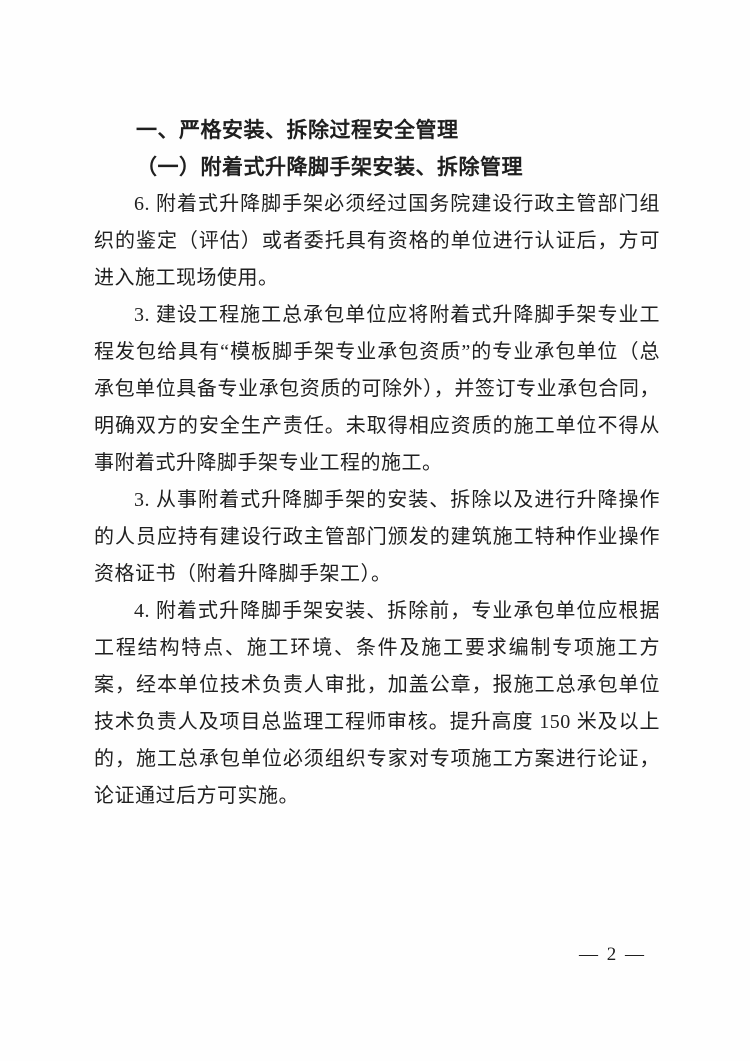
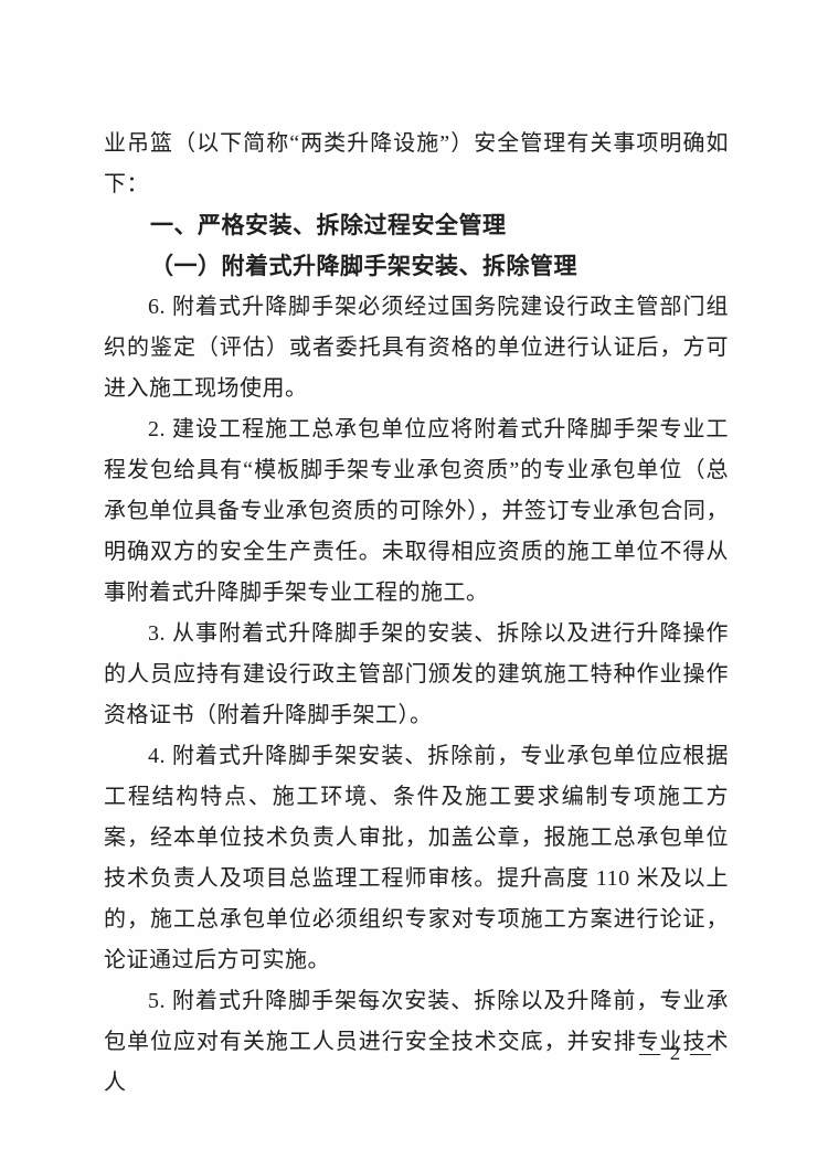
+ 业吊篮（以下简称“两类升降设施”）安全管理有关事项明确如下：
  一、严格安装、拆除过程安全管理
  （一）附着式升降脚手架安装、拆除管理
  6. 附着式升降脚手架必须经过国务院建设行政主管部门组织的鉴定（评估）或者委托具有资格的单位进行认证后，方可进入施工现场使用。
- 3. 建设工程施工总承包单位应将附着式升降脚手架专业工程发包给具有“模板脚手架专业承包资质”的专业承包单位（总承包单位具备专业承包资质的可除外），并签订专业承包合同，明确双方的安全生产责任。未取得相应资质的施工单位不得从事附着式升降脚手架专业工程的施工。
+ 2. 建设工程施工总承包单位应将附着式升降脚手架专业工程发包给具有“模板脚手架专业承包资质”的专业承包单位（总承包单位具备专业承包资质的可除外），并签订专业承包合同，明确双方的安全生产责任。未取得相应资质的施工单位不得从事附着式升降脚手架专业工程的施工。
  3. 从事附着式升降脚手架的安装、拆除以及进行升降操作的人员应持有建设行政主管部门颁发的建筑施工特种作业操作资格证书（附着升降脚手架工）。
- 4. 附着式升降脚手架安装、拆除前，专业承包单位应根据工程结构特点、施工环境、条件及施工要求编制专项施工方案，经本单位技术负责人审批，加盖公章，报施工总承包单位技术负责人及项目总监理工程师审核。提升高度 150 米及以上的，施工总承包单位必须组织专家对专项施工方案进行论证，论证通过后方可实施。
+ 4. 附着式升降脚手架安装、拆除前，专业承包单位应根据工程结构特点、施工环境、条件及施工要求编制专项施工方案，经本单位技术负责人审批，加盖公章，报施工总承包单位技术负责人及项目总监理工程师审核。提升高度 110 米及以上的，施工总承包单位必须组织专家对专项施工方案进行论证，论证通过后方可实施。
+ 5. 附着式升降脚手架每次安装、拆除以及升降前，专业承包单位应对有关施工人员进行安全技术交底，并安排专业技术人
  — 2 —
